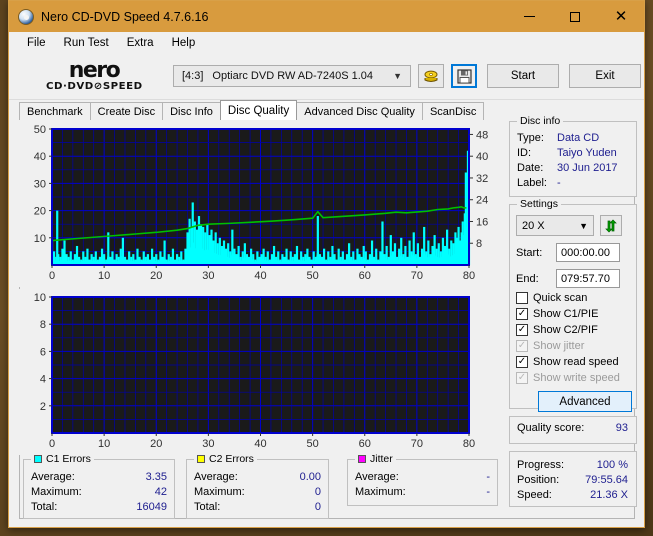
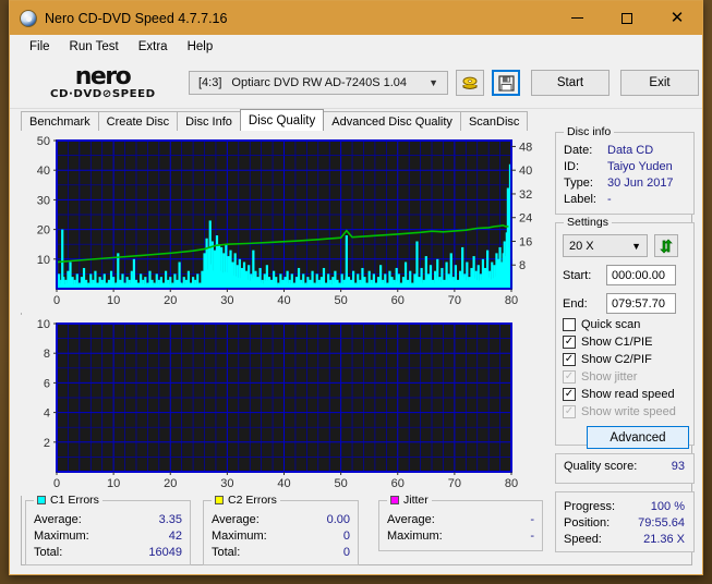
- Nero CD-DVD Speed 4.7.6.16
+ Nero CD-DVD Speed 4.7.7.16
  ✕
  File
  Run Test
  Extra
  Help
  nero
  CD·DVD⊘SPEED
  [4:3]
  Optiarc DVD RW AD-7240S 1.04
  ▼
  Start
  Exit
  Benchmark
  Create Disc
  Disc Info
  Disc Quality
  Advanced Disc Quality
  ScanDisc
  0
  10
  20
  30
  40
  50
  60
  70
  80
  10
  20
  30
  40
  50
  8
  16
  24
  32
  40
  48
  0
  10
  20
  30
  40
  50
  60
  70
  80
  2
  4
  6
  8
  10
  C1 Errors
  Average:
  3.35
  Maximum:
  42
  Total:
  16049
  C2 Errors
  Average:
  0.00
  Maximum:
  0
  Total:
  0
  Jitter
  Average:
  -
  Maximum:
  -
  Disc info
- Type:
+ Date:
  Data CD
  ID:
  Taiyo Yuden
- Date:
+ Type:
  30 Jun 2017
  Label:
  -
  Settings
  20 X
  ▼
  Start:
  000:00.00
  End:
  079:57.70
  Quick scan
  ✓
  Show C1/PIE
  ✓
  Show C2/PIF
  ✓
  Show jitter
  ✓
  Show read speed
  ✓
  Show write speed
  Advanced
  Quality score:
  93
  Progress:
  100 %
  Position:
  79:55.64
  Speed:
  21.36 X
